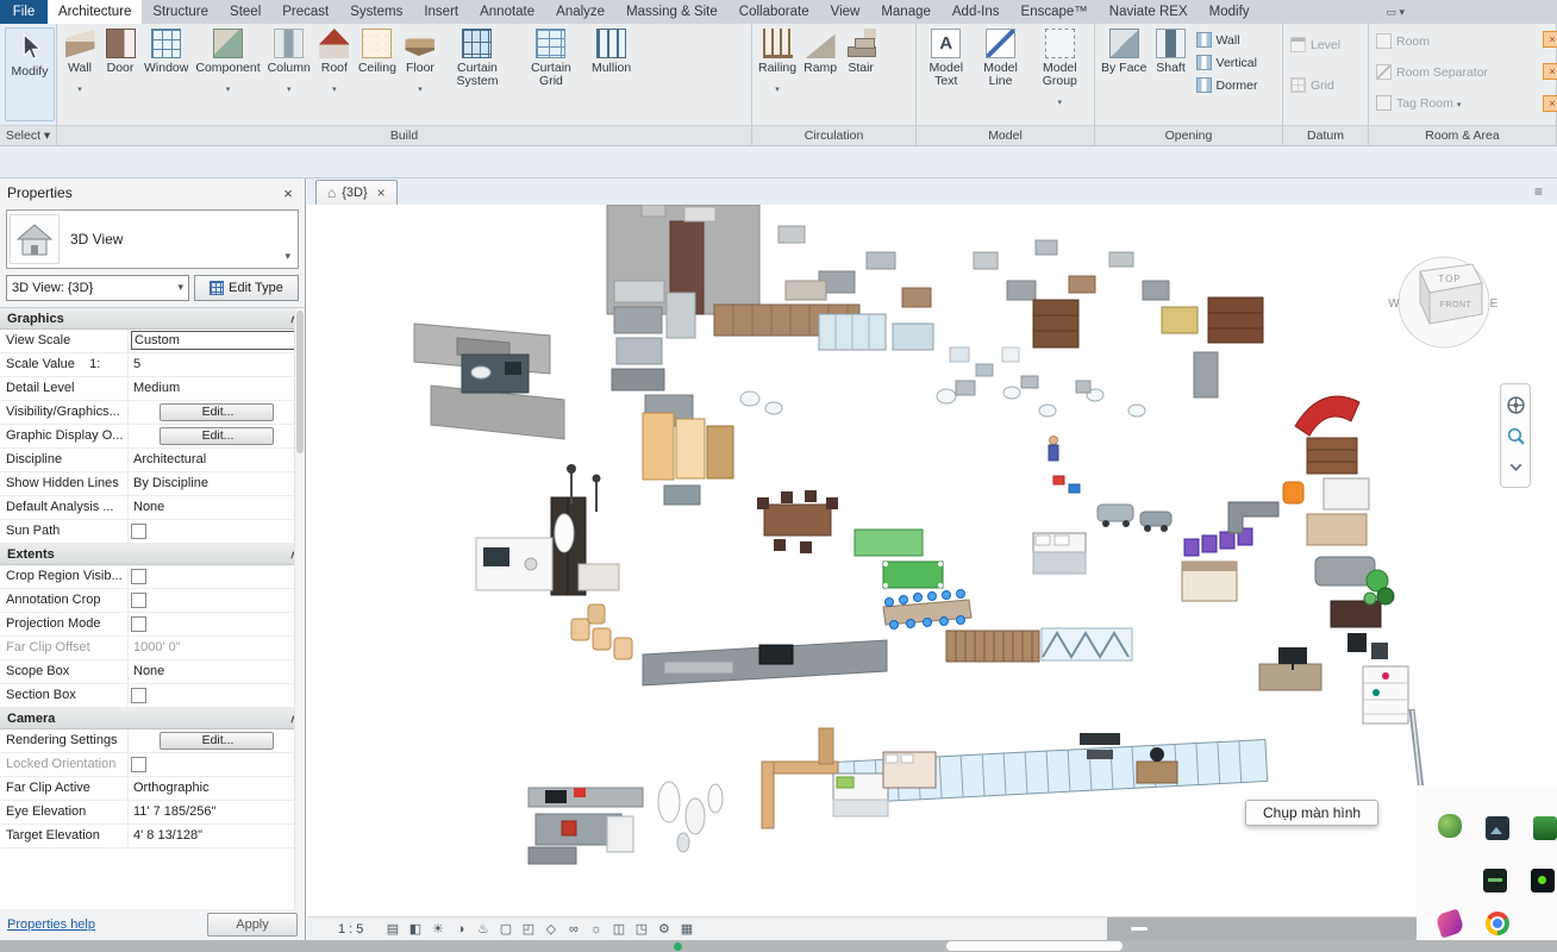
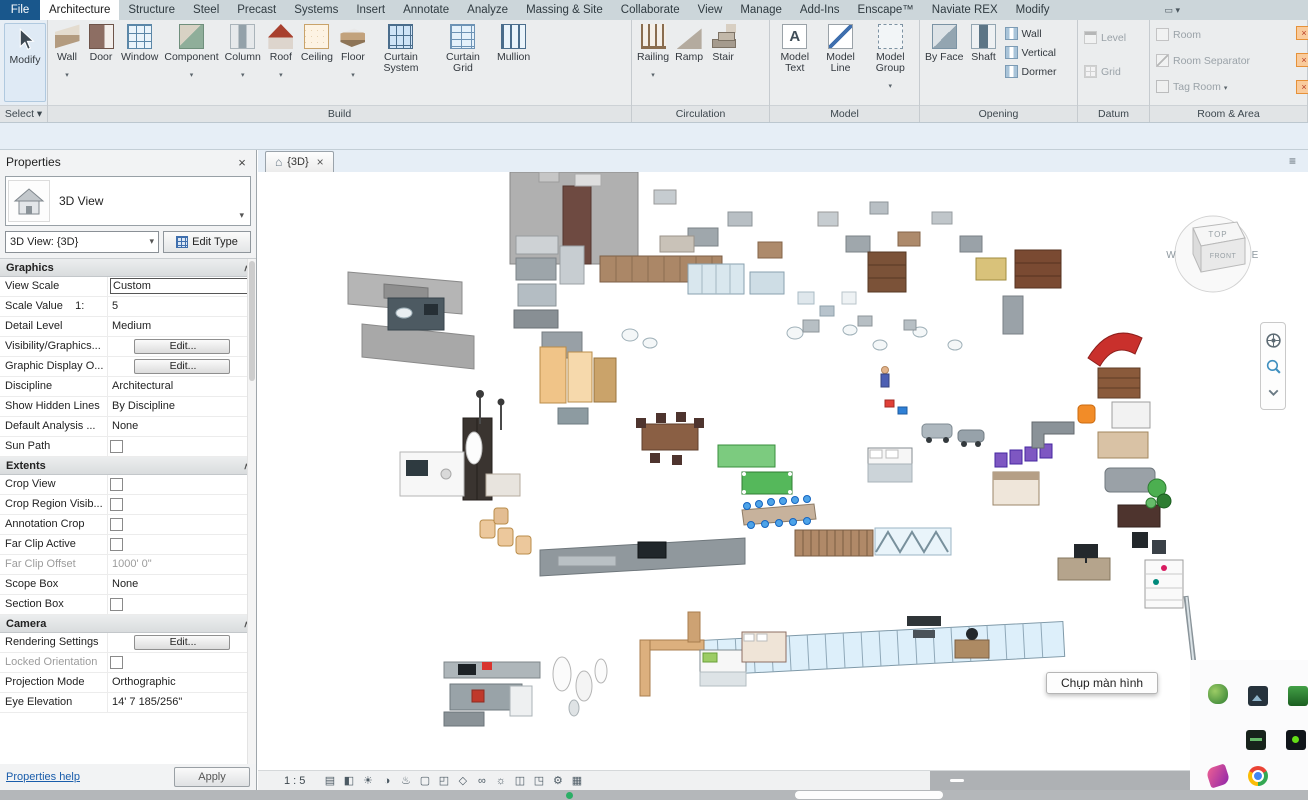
  File
  Architecture
  Structure
  Steel
  Precast
  Systems
  Insert
  Annotate
  Analyze
  Massing & Site
  Collaborate
  View
  Manage
  Add-Ins
  Enscape™
  Naviate REX
  Modify
  Modify
  Select ▾
  Wall
  Door
  Window
  Component
  Column
  Roof
  Ceiling
  Floor
  Curtain System
  Curtain Grid
  Mullion
  Build
  Railing
  Ramp
  Stair
  Circulation
  Model Text
  Model Line
  Model Group
  Model
  By Face
  Shaft
  Wall
  Vertical
  Dormer
  Opening
  Level
  Grid
  Datum
  Room
  Room Separator
  Tag Room
  Room & Area
  Properties
  3D View
  3D View: {3D}
  Edit Type
  Graphics
  View Scale
  Custom
  Scale Value 1:
  5
  Detail Level
  Medium
  Visibility/Graphics...
  Edit...
  Graphic Display O...
  Edit...
  Discipline
  Architectural
  Show Hidden Lines
  By Discipline
  Default Analysis ...
  None
  Sun Path
  Extents
+ Crop View
  Crop Region Visib...
  Annotation Crop
- Projection Mode
+ Far Clip Active
  Far Clip Offset
  1000' 0"
  Scope Box
  None
  Section Box
  Camera
  Rendering Settings
  Edit...
  Locked Orientation
- Far Clip Active
+ Projection Mode
  Orthographic
  Eye Elevation
- 11' 7 185/256"
+ 14' 7 185/256"
- Target Elevation
- 4' 8 13/128"
  Properties help
  Apply
  {3D}
  W
  E
  TOP
  1 : 5
  ▤
  ◧
  ☀
  ◑
  ♨
  ▢
  ◰
  ◇
  ∞
  ☼
  ◫
  ◳
  ⚙
  ▦
  Chụp màn hình
